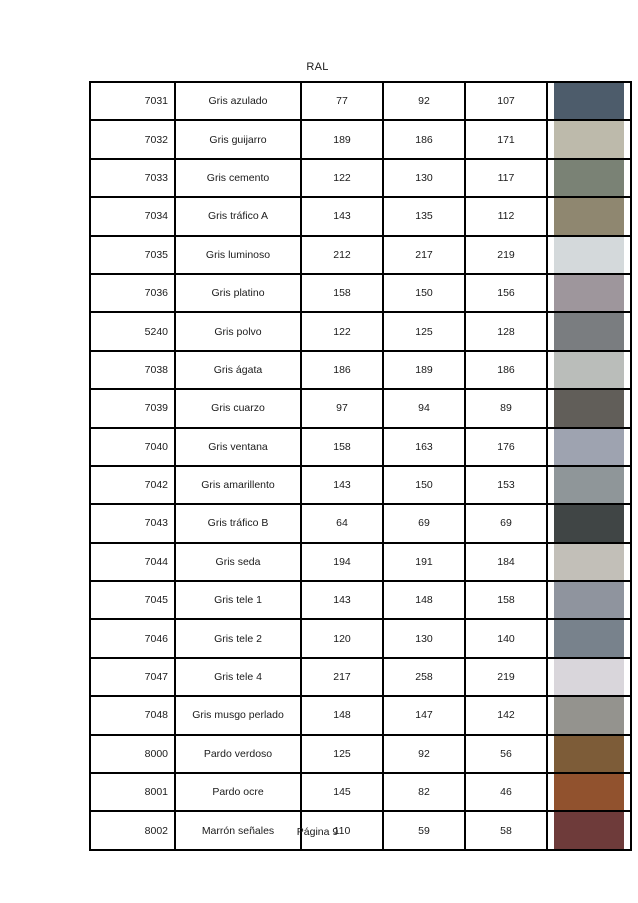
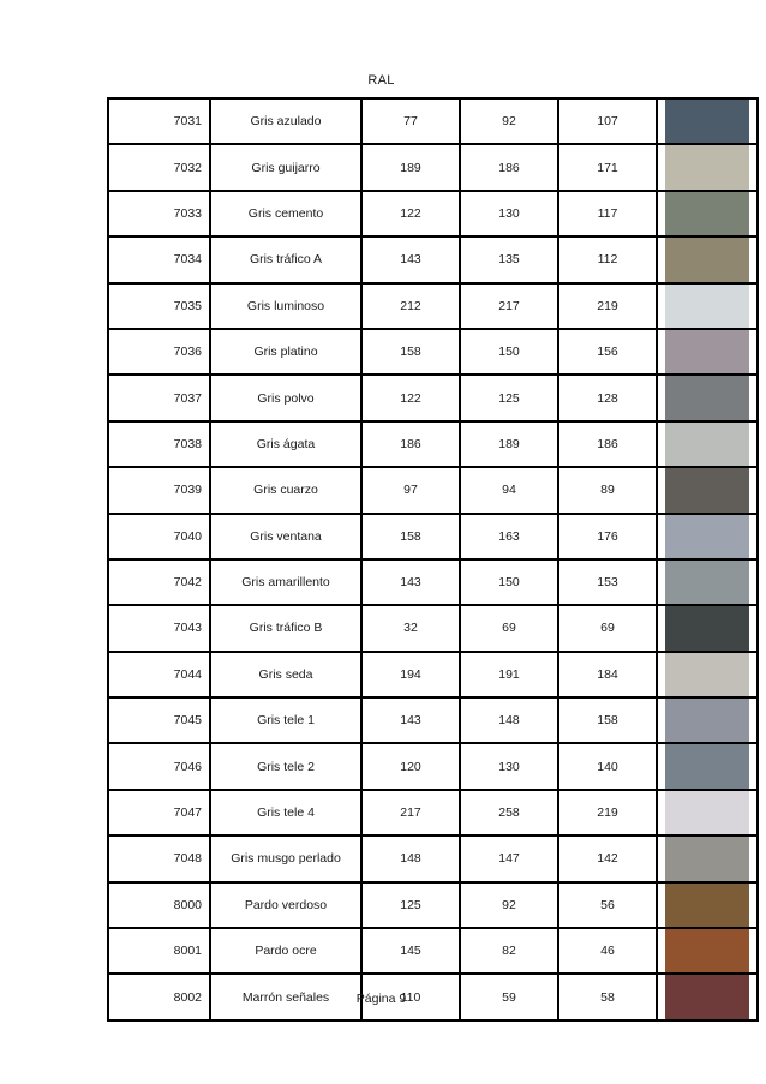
  RAL
  7031	Gris azulado	77	92	107
  7032	Gris guijarro	189	186	171
  7033	Gris cemento	122	130	117
  7034	Gris tráfico A	143	135	112
  7035	Gris luminoso	212	217	219
  7036	Gris platino	158	150	156
- 5240	Gris polvo	122	125	128
+ 7037	Gris polvo	122	125	128
  7038	Gris ágata	186	189	186
  7039	Gris cuarzo	97	94	89
  7040	Gris ventana	158	163	176
  7042	Gris amarillento	143	150	153
- 7043	Gris tráfico B	64	69	69
+ 7043	Gris tráfico B	32	69	69
  7044	Gris seda	194	191	184
  7045	Gris tele 1	143	148	158
  7046	Gris tele 2	120	130	140
  7047	Gris tele 4	217	258	219
  7048	Gris musgo perlado	148	147	142
  8000	Pardo verdoso	125	92	56
  8001	Pardo ocre	145	82	46
  8002	Marrón señales	110	59	58
  Página 9
